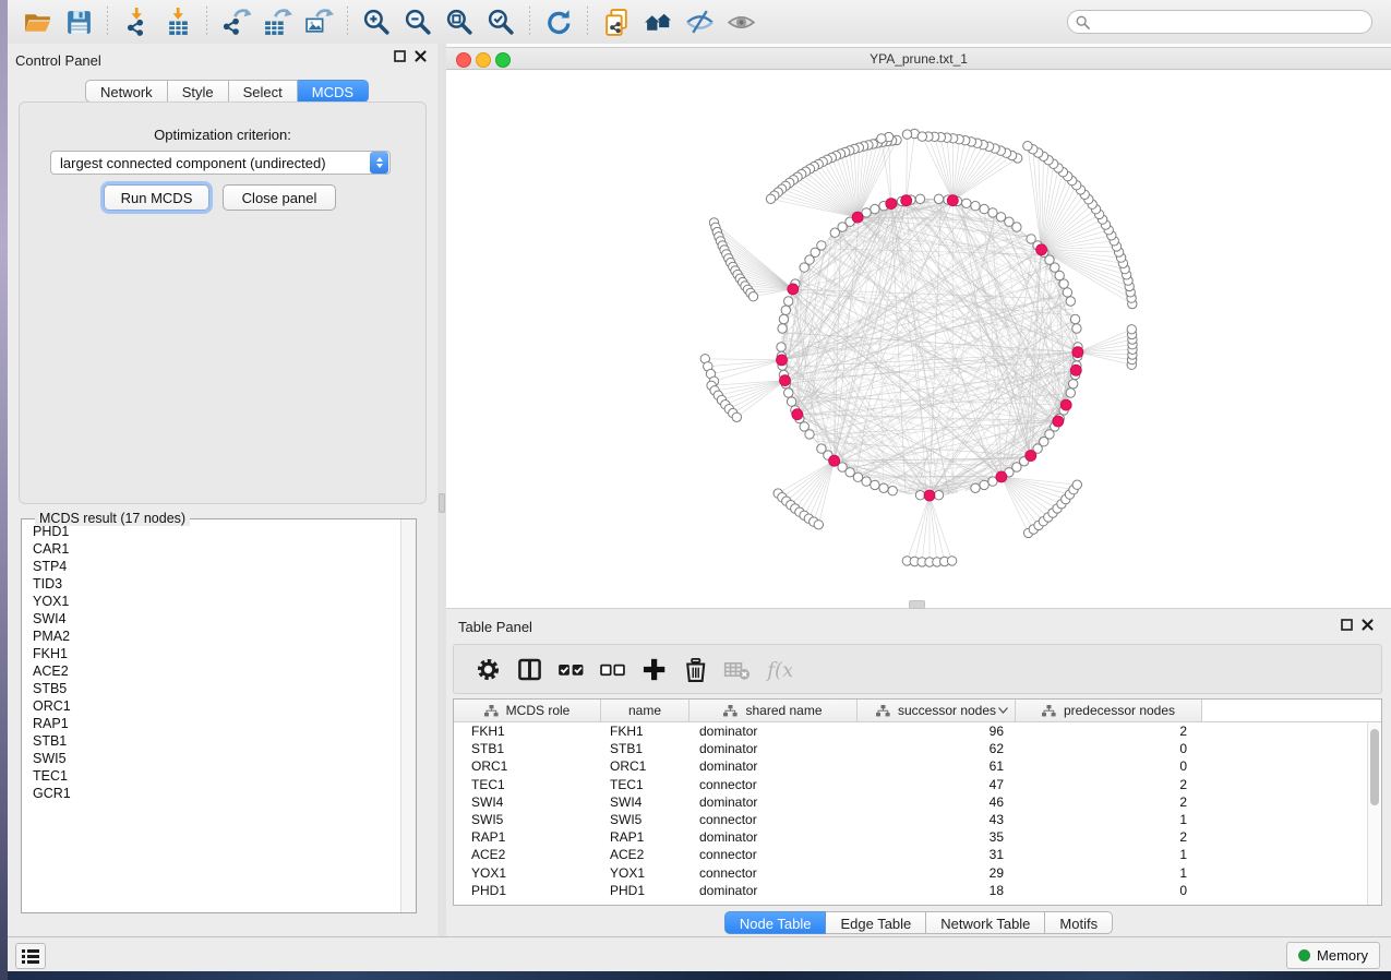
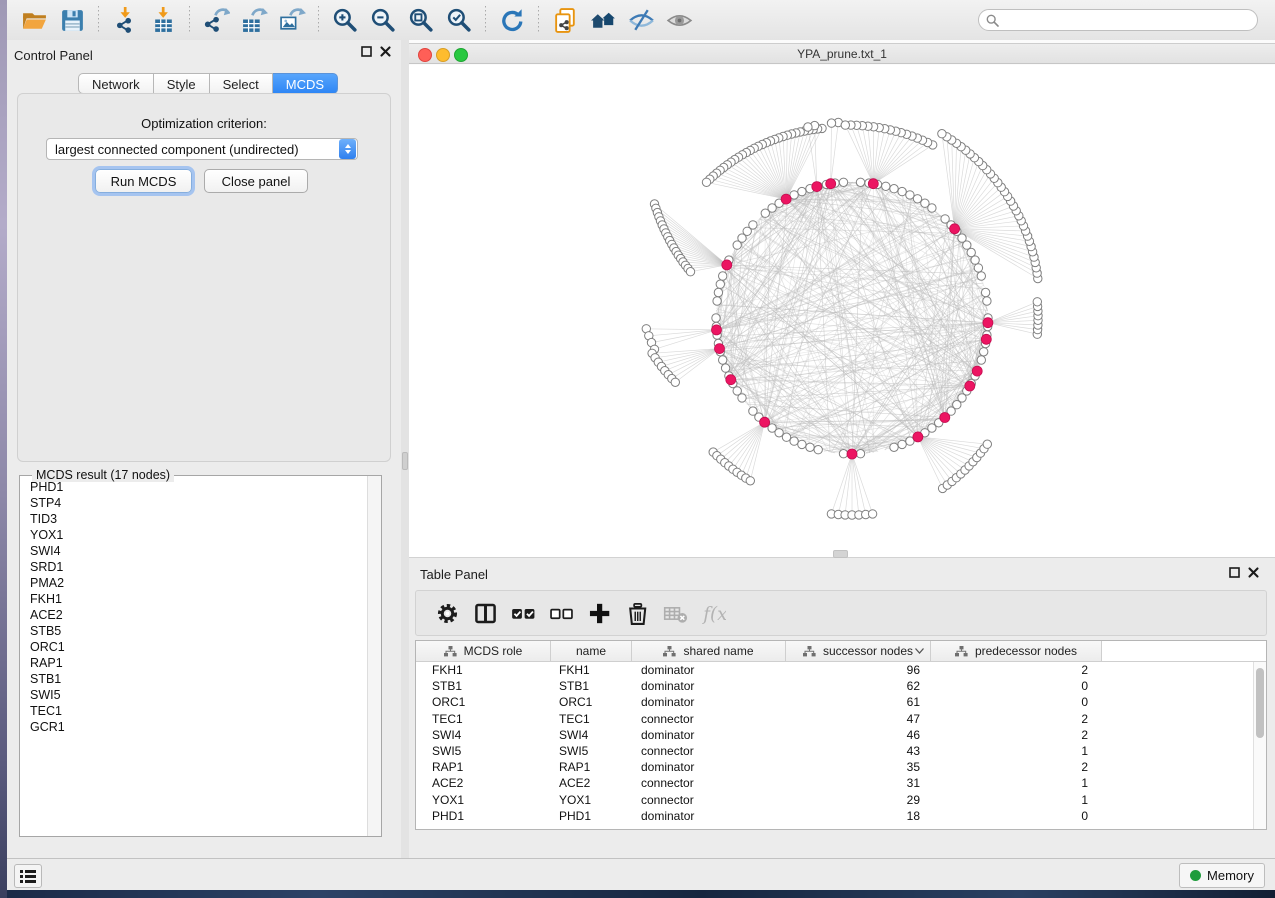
  Control Panel
  Network
  Style
  Select
  MCDS
  Optimization criterion:
  largest connected component (undirected)
  Run MCDS
  Close panel
  MCDS result (17 nodes)
  PHD1
- CAR1
  STP4
  TID3
  YOX1
  SWI4
+ SRD1
  PMA2
  FKH1
  ACE2
  STB5
  ORC1
  RAP1
  STB1
  SWI5
  TEC1
  GCR1
  YPA_prune.txt_1
  Table Panel
  f(x
  MCDS role
  name
  shared name
  successor nodes
  predecessor nodes
  FKH1
  FKH1
  dominator
  96
  2
  STB1
  STB1
  dominator
  62
  0
  ORC1
  ORC1
  dominator
  61
  0
  TEC1
  TEC1
  connector
  47
  2
  SWI4
  SWI4
  dominator
  46
  2
  SWI5
  SWI5
  connector
  43
  1
  RAP1
  RAP1
  dominator
  35
  2
  ACE2
  ACE2
  connector
  31
  1
  YOX1
  YOX1
  connector
  29
  1
  PHD1
  PHD1
  dominator
  18
  0
- Node Table
- Edge Table
- Network Table
- Motifs
  Memory
